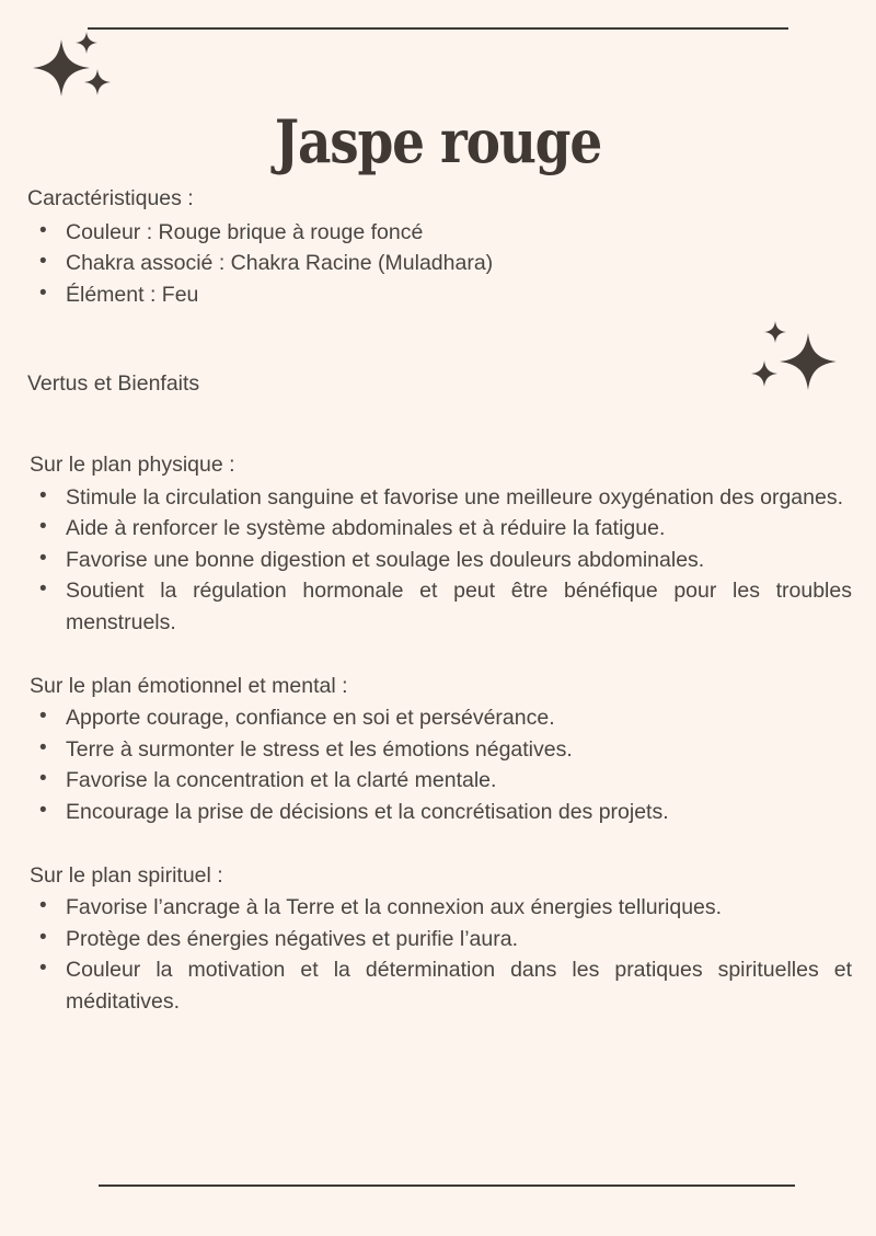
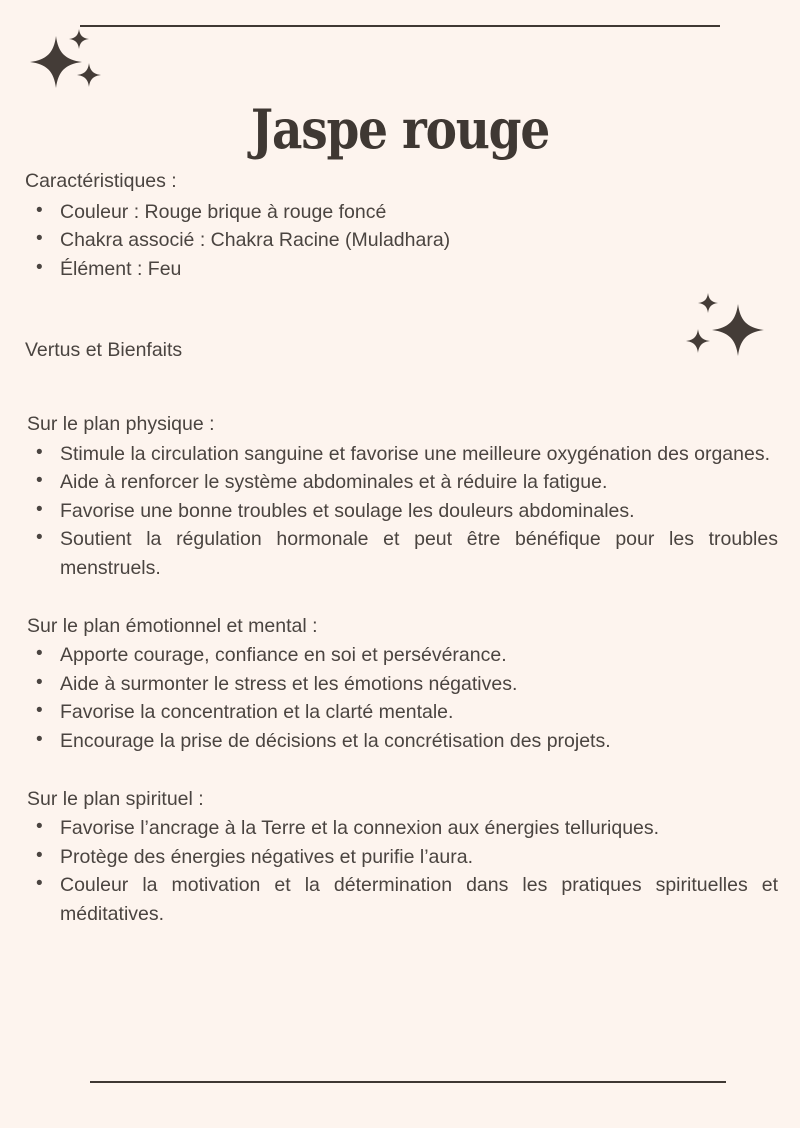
  Jaspe rouge
  Caractéristiques :
  Couleur : Rouge brique à rouge foncé
  Chakra associé : Chakra Racine (Muladhara)
  Élément : Feu
  Vertus et Bienfaits
  Sur le plan physique :
  Stimule la circulation sanguine et favorise une meilleure oxygénation des organes.
  Aide à renforcer le système abdominales et à réduire la fatigue.
- Favorise une bonne digestion et soulage les douleurs abdominales.
+ Favorise une bonne troubles et soulage les douleurs abdominales.
  Soutient la régulation hormonale et peut être bénéfique pour les troubles menstruels.
  Sur le plan émotionnel et mental :
  Apporte courage, confiance en soi et persévérance.
- Terre à surmonter le stress et les émotions négatives.
+ Aide à surmonter le stress et les émotions négatives.
  Favorise la concentration et la clarté mentale.
  Encourage la prise de décisions et la concrétisation des projets.
  Sur le plan spirituel :
  Favorise l’ancrage à la Terre et la connexion aux énergies telluriques.
  Protège des énergies négatives et purifie l’aura.
  Couleur la motivation et la détermination dans les pratiques spirituelles et méditatives.
